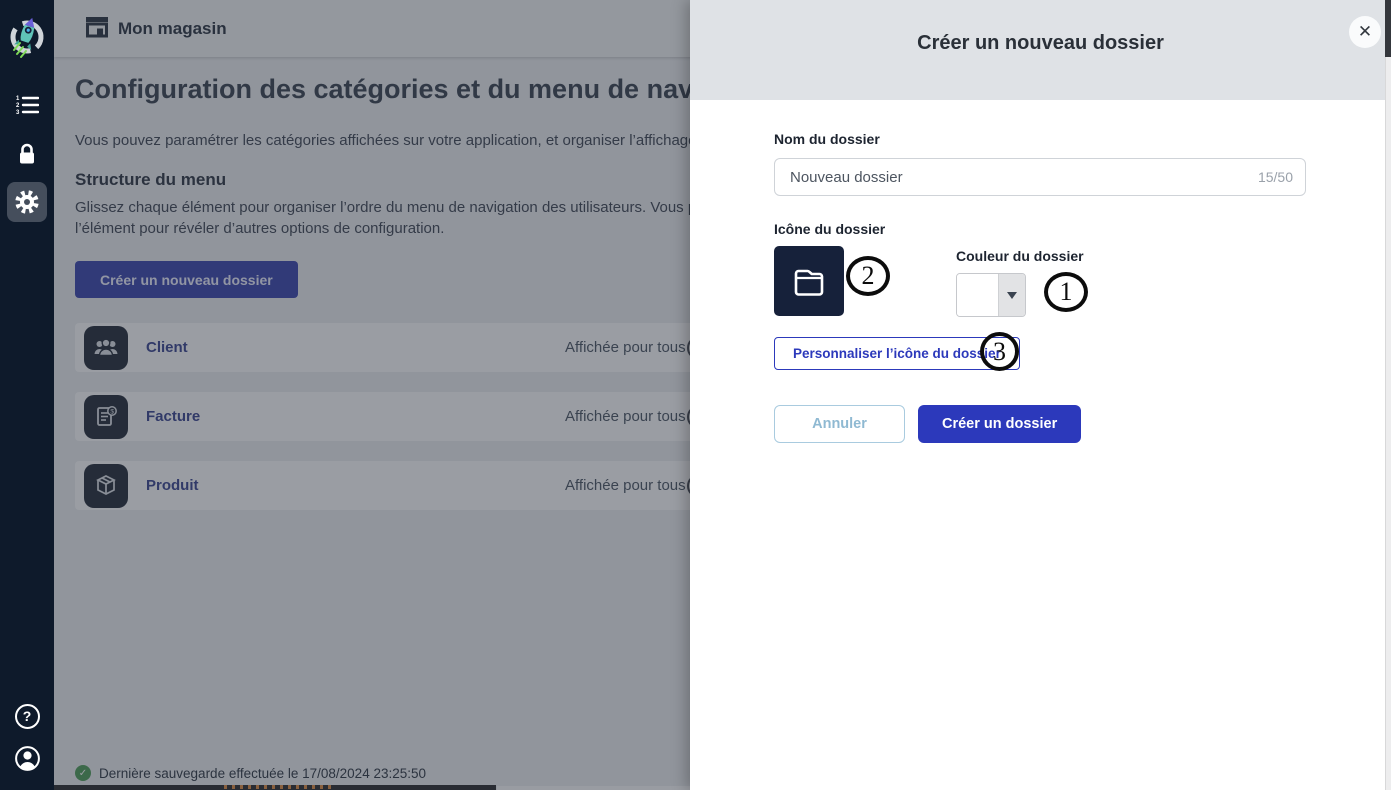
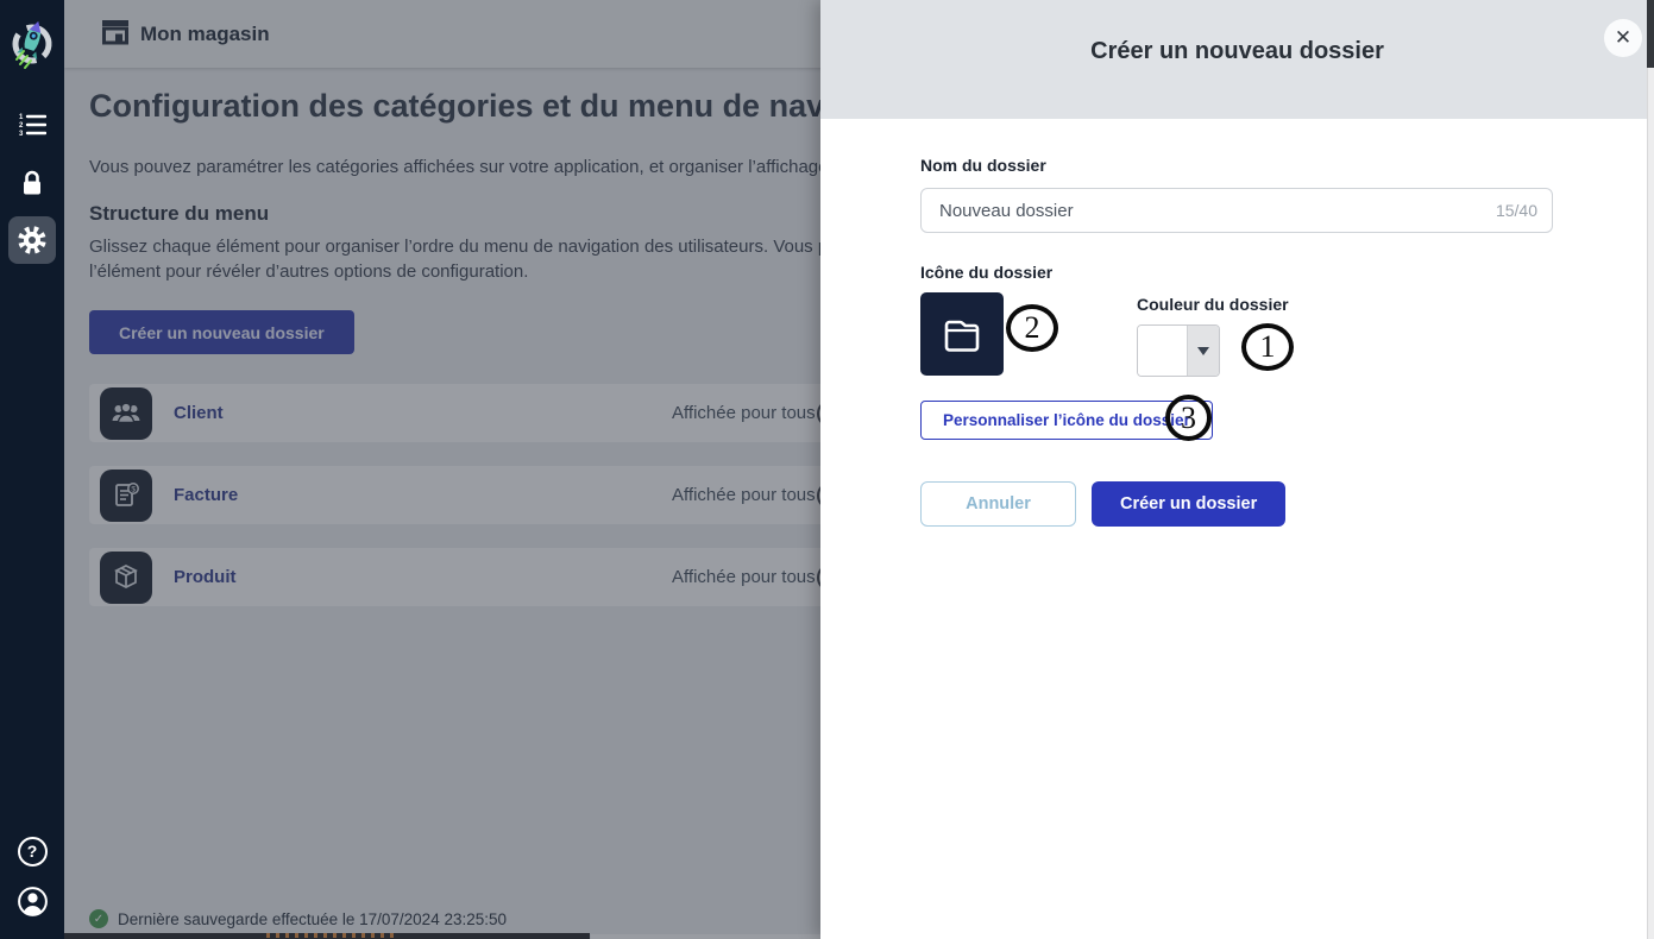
  ?
  Mon magasin
  Configuration des catégories et du menu de nav
  Vous pouvez paramétrer les catégories affichées sur votre application, et organiser l’affichag
  Structure du menu
  Glissez chaque élément pour organiser l’ordre du menu de navigation des utilisateurs. Vous
  l’élément pour révéler d’autres options de configuration.
  Créer un nouveau dossier
  Client
  Affichée pour tous
  Facture
  Affichée pour tous
  Produit
  Affichée pour tous
  ✓
- Dernière sauvegarde effectuée le 17/08/2024 23:25:50
+ Dernière sauvegarde effectuée le 17/07/2024 23:25:50
  Créer un nouveau dossier
  ✕
  Nom du dossier
  Nouveau dossier
- 15/50
+ 15/40
  Icône du dossier
  Couleur du dossier
  Personnaliser l’icône du dossier
  Annuler
  Créer un dossier
  1
  2
  3
